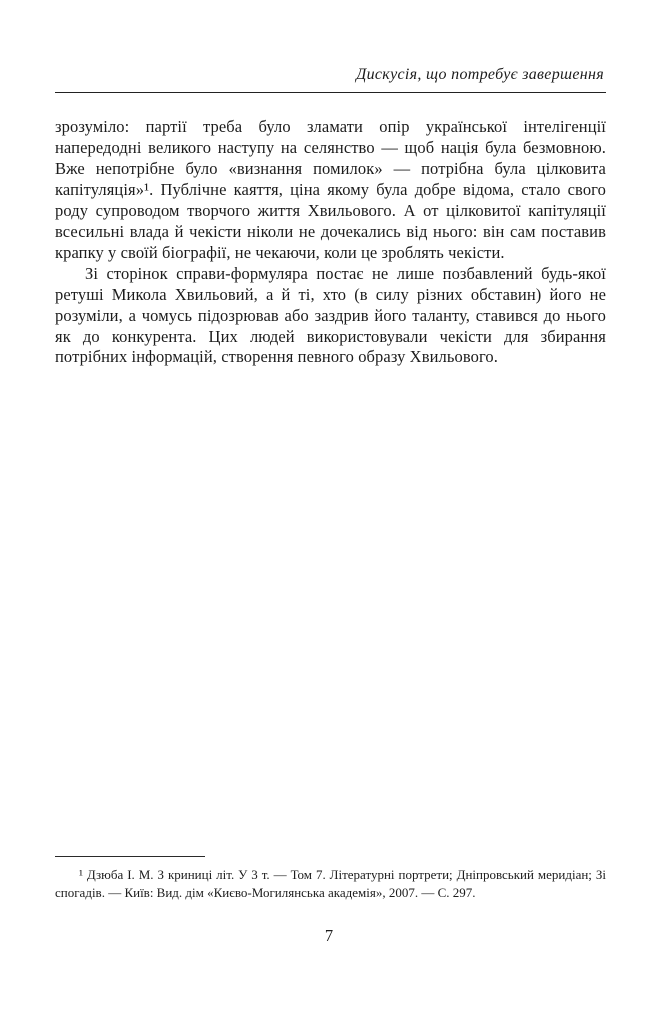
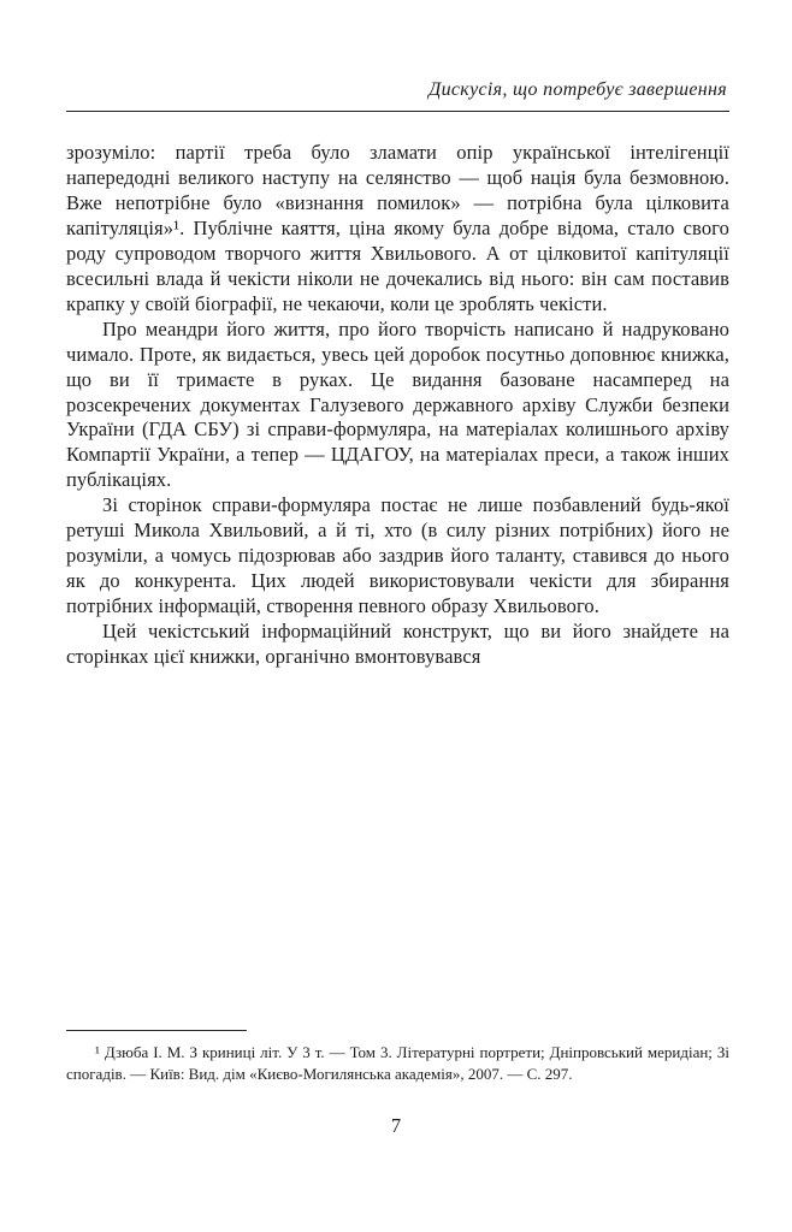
  Дискусія, що потребує завершення
  зрозуміло: партії треба було зламати опір української інтелігенції напередодні великого наступу на селянство — щоб нація була безмовною. Вже непотрібне було «визнання помилок» — потрібна була цілковита капітуляція»¹. Публічне каяття, ціна якому була добре відома, стало свого роду супроводом творчого життя Хвильового. А от цілковитої капітуляції всесильні влада й чекісти ніколи не дочекались від нього: він сам поставив крапку у своїй біографії, не чекаючи, коли це зроблять чекісти.
+ Про меандри його життя, про його творчість написано й надруковано чимало. Проте, як видається, увесь цей доробок посутньо доповнює книжка, що ви її тримаєте в руках. Це видання базоване насамперед на розсекречених документах Галузевого державного архіву Служби безпеки України (ГДА СБУ) зі справи-формуляра, на матеріалах колишнього архіву Компартії України, а тепер — ЦДАГОУ, на матеріалах преси, а також інших публікаціях.
- Зі сторінок справи-формуляра постає не лише позбавлений будь-якої ретуші Микола Хвильовий, а й ті, хто (в силу різних обставин) його не розуміли, а чомусь підозрював або заздрив його таланту, ставився до нього як до конкурента. Цих людей використовували чекісти для збирання потрібних інформацій, створення певного образу Хвильового.
+ Зі сторінок справи-формуляра постає не лише позбавлений будь-якої ретуші Микола Хвильовий, а й ті, хто (в силу різних потрібних) його не розуміли, а чомусь підозрював або заздрив його таланту, ставився до нього як до конкурента. Цих людей використовували чекісти для збирання потрібних інформацій, створення певного образу Хвильового.
+ Цей чекістський інформаційний конструкт, що ви його знайдете на сторінках цієї книжки, органічно вмонтовувався
- ¹ Дзюба І. М. З криниці літ. У 3 т. — Том 7. Літературні портрети; Дніпровський меридіан; Зі спогадів. — Київ: Вид. дім «Києво-Могилянська академія», 2007. — С. 297.
+ ¹ Дзюба І. М. З криниці літ. У 3 т. — Том 3. Літературні портрети; Дніпровський меридіан; Зі спогадів. — Київ: Вид. дім «Києво-Могилянська академія», 2007. — С. 297.
  7
